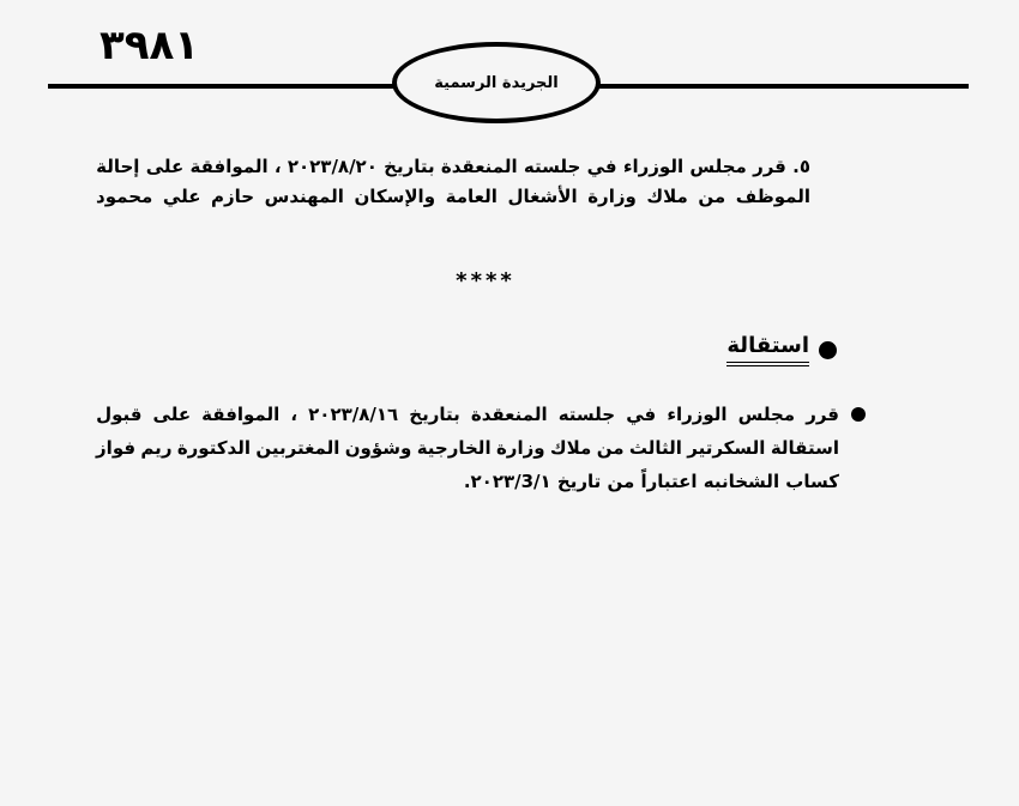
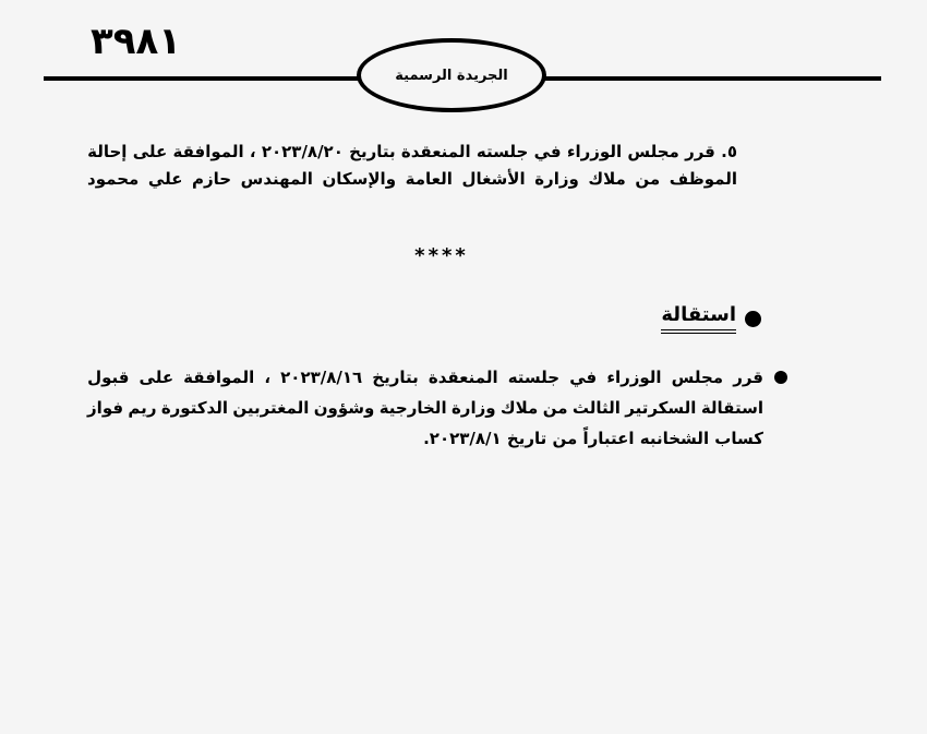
  ٣٩٨١
  الجريدة الرسمية
  ٥.
  قرر
  مجلس
  الوزراء
  في
  جلسته
  المنعقدة
  بتاريخ
  ٢٠٢٣/٨/٢٠
  ،
  الموافقة
  على
  إحالة
  الموظف
  من
  ملاك
  وزارة
  الأشغال
  العامة
  والإسكان
  المهندس
  حازم
  علي
  محمود
  ****
  استقالة
  قرر
  مجلس
  الوزراء
  في
  جلسته
  المنعقدة
  بتاريخ
  ٢٠٢٣/٨/١٦
  ،
  الموافقة
  على
  قبول
  استقالة
  السكرتير
  الثالث
  من
  ملاك
  وزارة
  الخارجية
  وشؤون
  المغتربين
  الدكتورة
  ريم
  فواز
- كساب الشخانبه اعتباراً من تاريخ ٢٠٢٣/3/١.
+ كساب الشخانبه اعتباراً من تاريخ ٢٠٢٣/٨/١.
